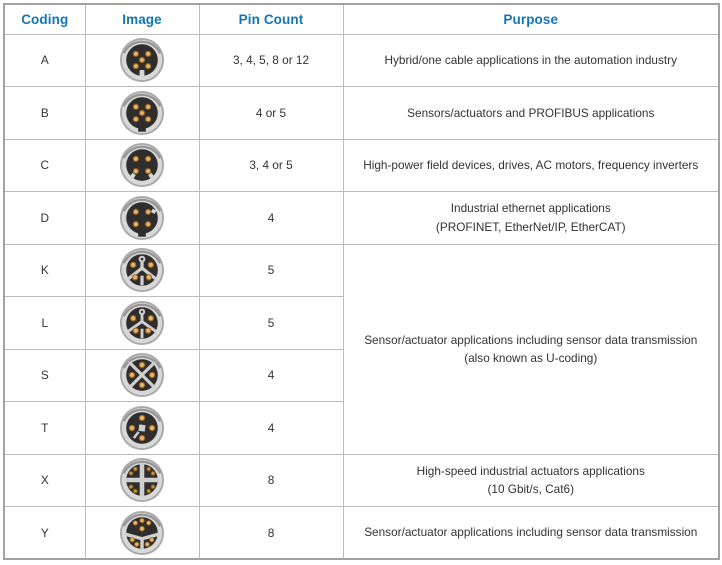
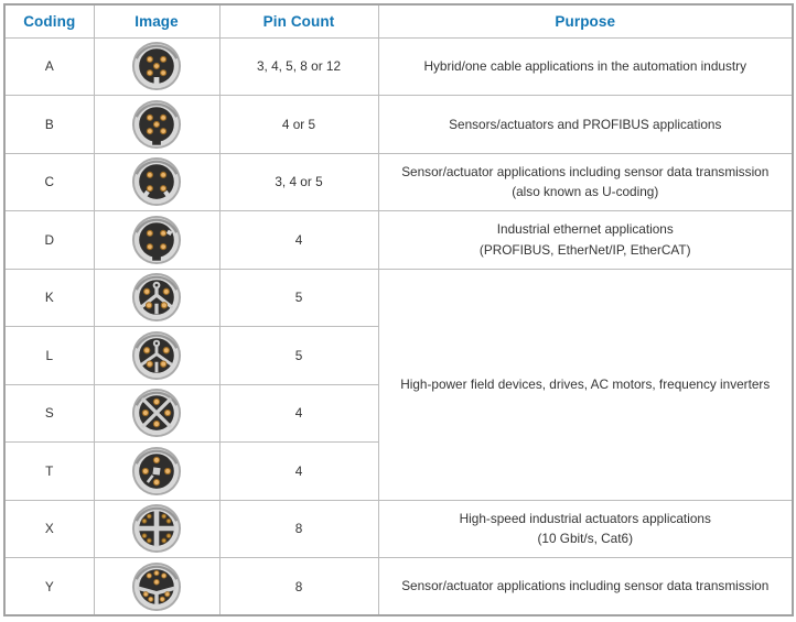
  Coding	Image	Pin Count	Purpose
  A		3, 4, 5, 8 or 12	Hybrid/one cable applications in the automation industry
  B		4 or 5	Sensors/actuators and PROFIBUS applications
- C		3, 4 or 5	High-power field devices, drives, AC motors, frequency inverters
+ C		3, 4 or 5	Sensor/actuator applications including sensor data transmission (also known as U-coding)
- D		4	Industrial ethernet applications (PROFINET, EtherNet/IP, EtherCAT)
+ D		4	Industrial ethernet applications (PROFIBUS, EtherNet/IP, EtherCAT)
- K		5	Sensor/actuator applications including sensor data transmission (also known as U-coding)
+ K		5	High-power field devices, drives, AC motors, frequency inverters
  L		5
  S		4
  T		4
  X		8	High-speed industrial actuators applications (10 Gbit/s, Cat6)
  Y		8	Sensor/actuator applications including sensor data transmission
